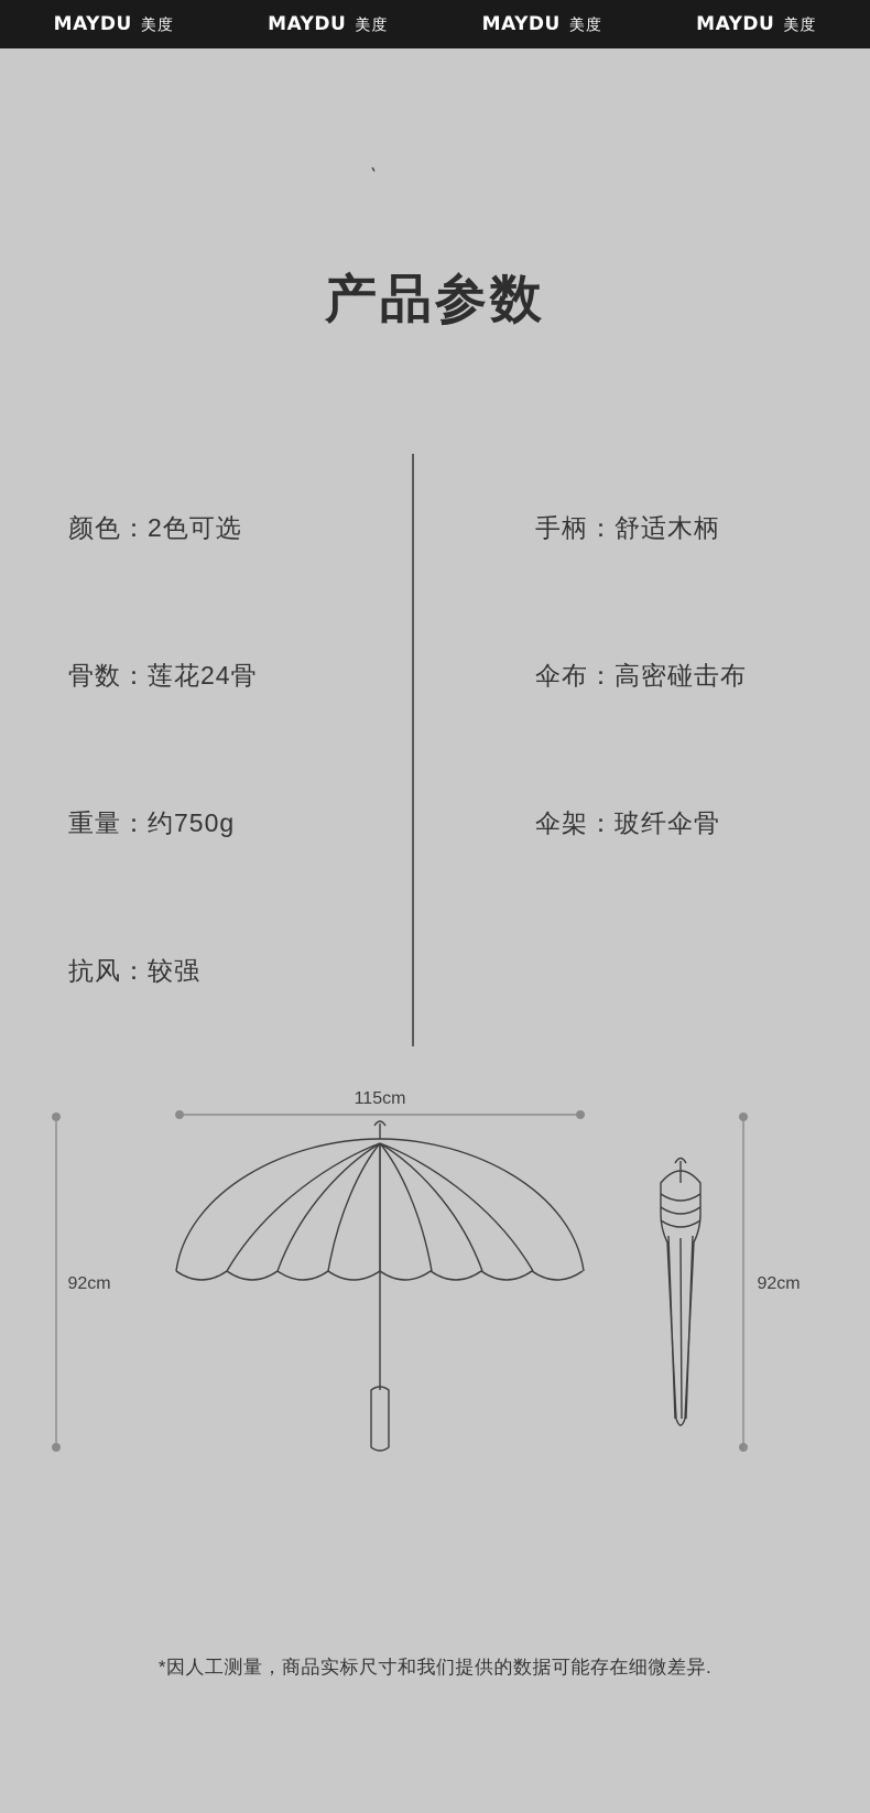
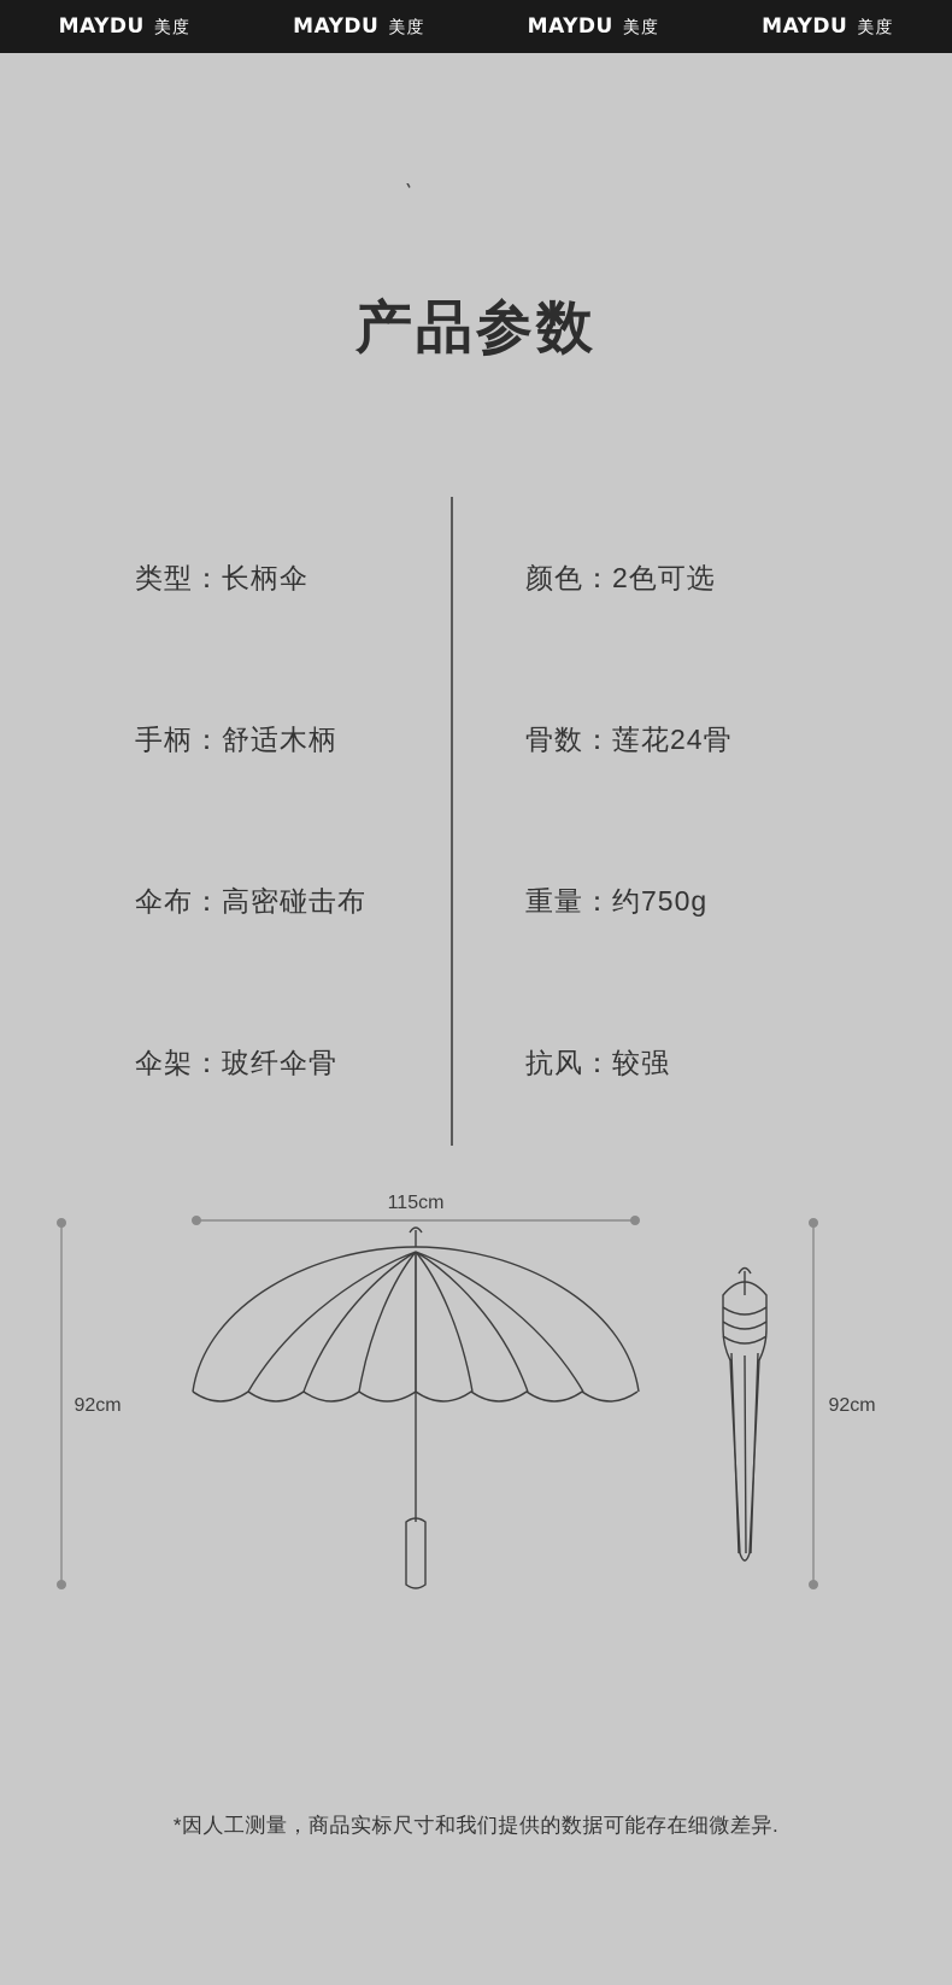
  MAYDU
  美度
  MAYDU
  美度
  MAYDU
  美度
  MAYDU
  美度
  产品参数
+ 类型：长柄伞
  颜色：2色可选
  手柄：舒适木柄
  骨数：莲花24骨
  伞布：高密碰击布
  重量：约750g
  伞架：玻纤伞骨
  抗风：较强
  115cm
  92cm
  92cm
  *因人工测量，商品实标尺寸和我们提供的数据可能存在细微差异.
